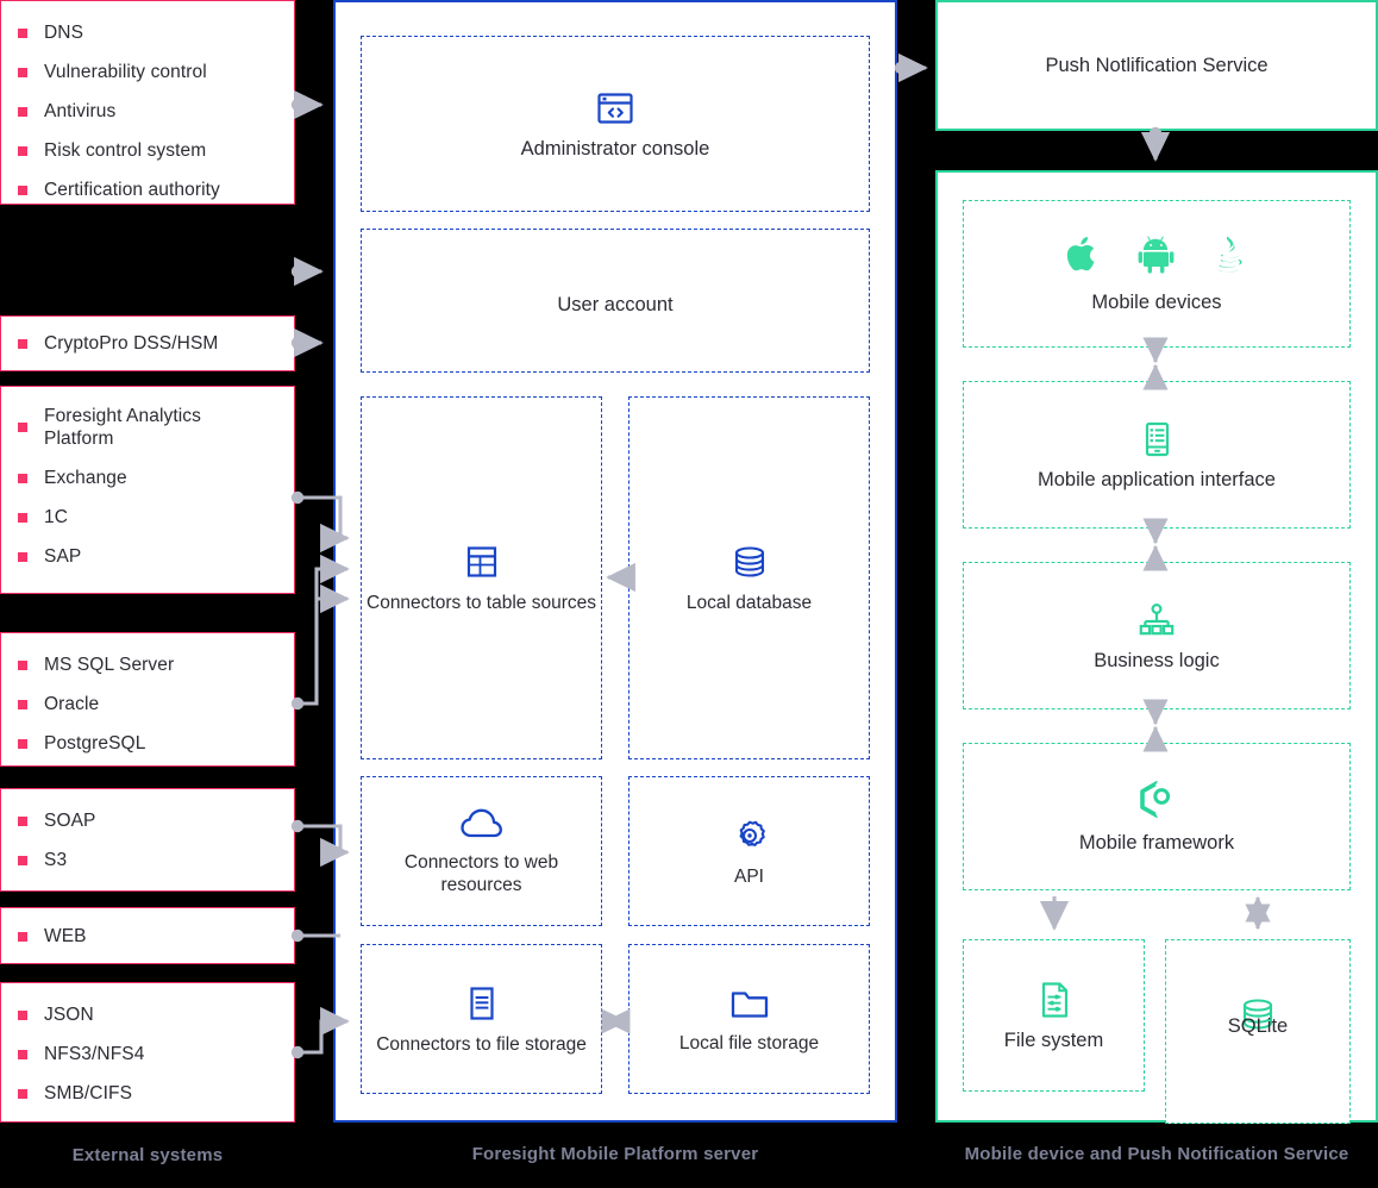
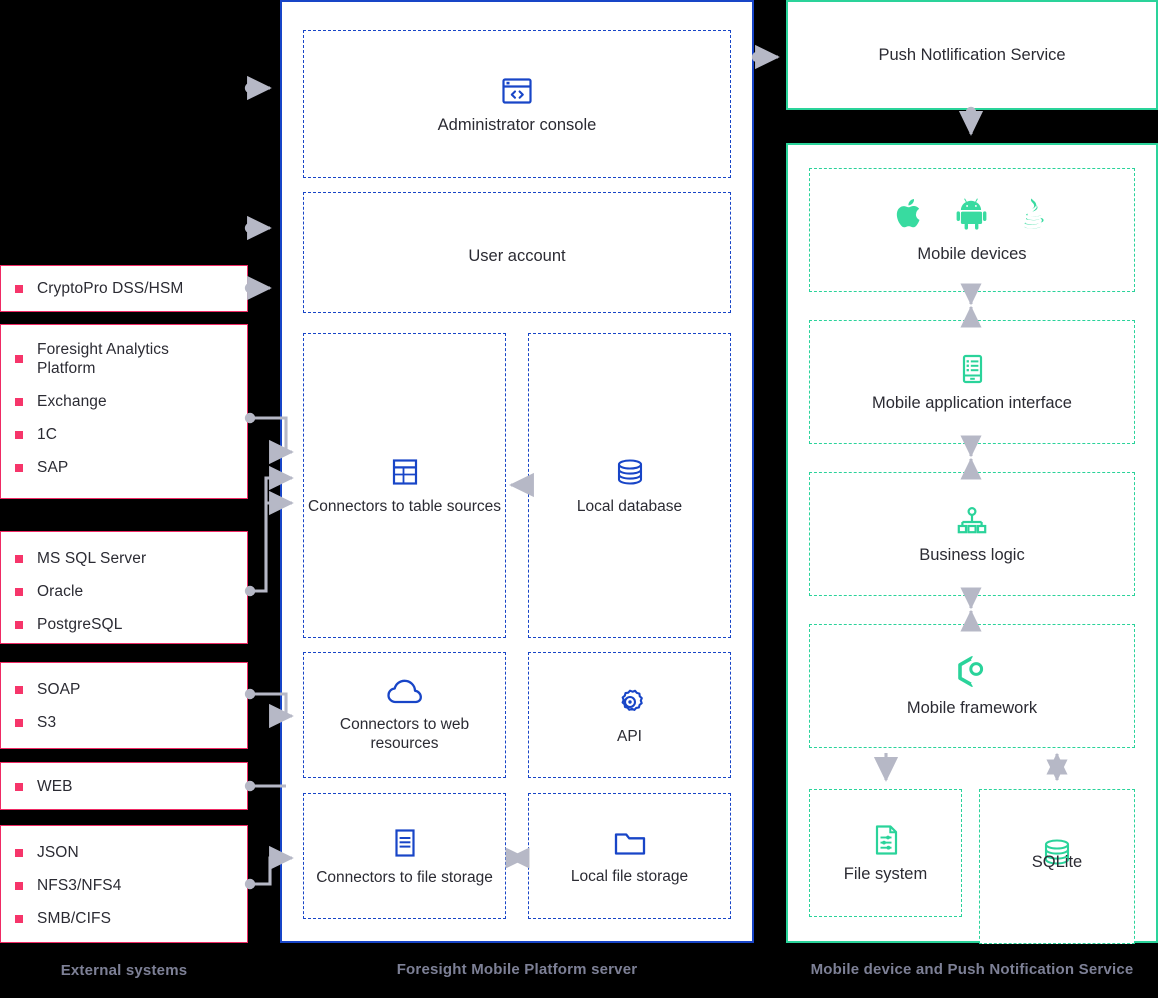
- DNS
- Vulnerability control
- Antivirus
- Risk control system
- Certification authority
  CryptoPro DSS/HSM
  Foresight Analytics Platform
  Exchange
  1C
  SAP
  MS SQL Server
  Oracle
  PostgreSQL
  SOAP
  S3
  WEB
  JSON
  NFS3/NFS4
  SMB/CIFS
  Administrator console
  User account
  Connectors to table sources
  Local database
  Connectors to web resources
  API
  Connectors to file storage
  Local file storage
  Push Notlification Service
  Mobile devices
  Mobile application interface
  Business logic
  Mobile framework
  File system
  SQLite
  External systems
  Foresight Mobile Platform server
  Mobile device and Push Notification Service
